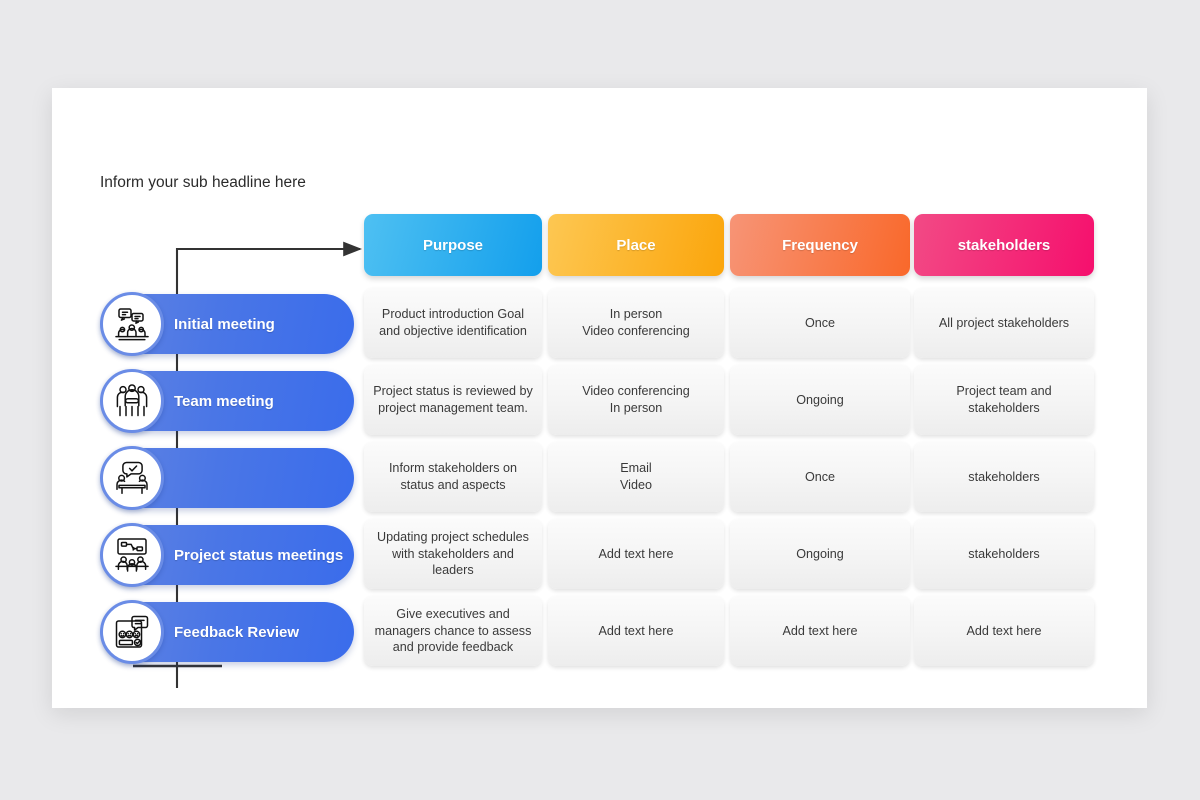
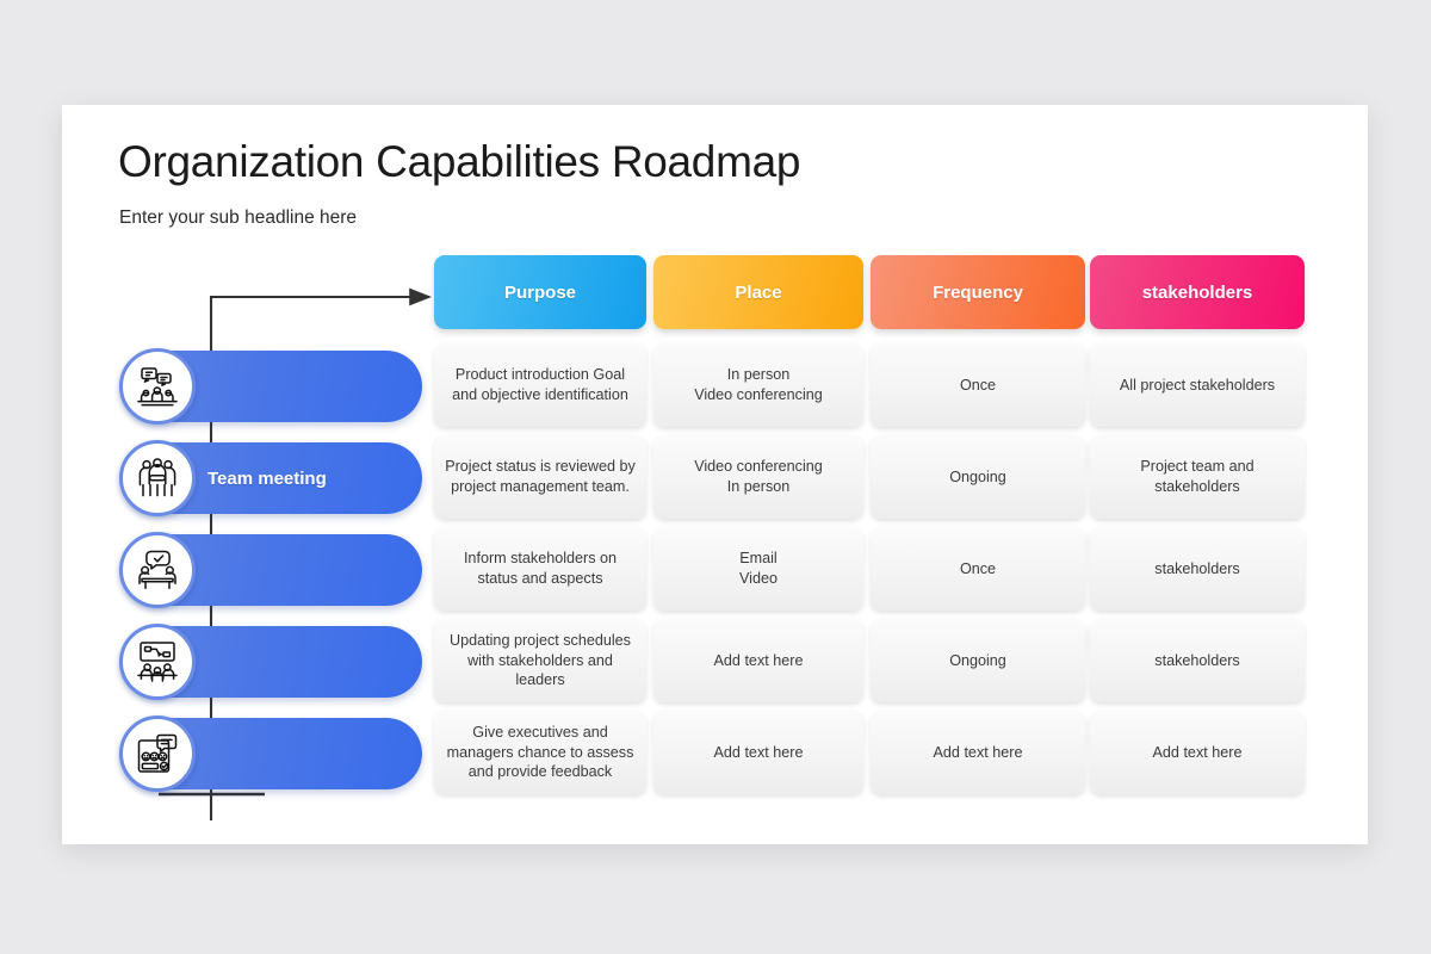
+ Organization Capabilities Roadmap
- Inform your sub headline here
+ Enter your sub headline here
- Initial meeting
  Team meeting
- Project status meetings
- Feedback Review
  Purpose
  Place
  Frequency
  stakeholders
  Product introduction Goal
  and objective identification
  In person
  Video conferencing
  Once
  All project stakeholders
  Project status is reviewed by
  project management team.
  Video conferencing
  In person
  Ongoing
  Project team and
  stakeholders
  Inform stakeholders on
  status and aspects
  Email
  Video
  Once
  stakeholders
  Updating project schedules
  with stakeholders and
  leaders
  Add text here
  Ongoing
  stakeholders
  Give executives and
  managers chance to assess
  and provide feedback
  Add text here
  Add text here
  Add text here
